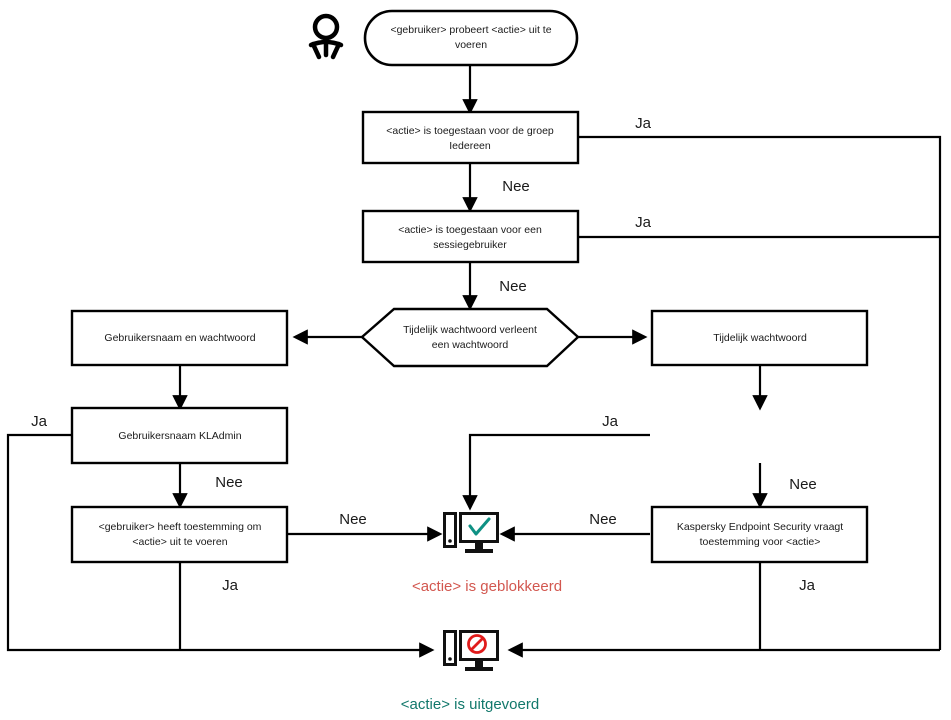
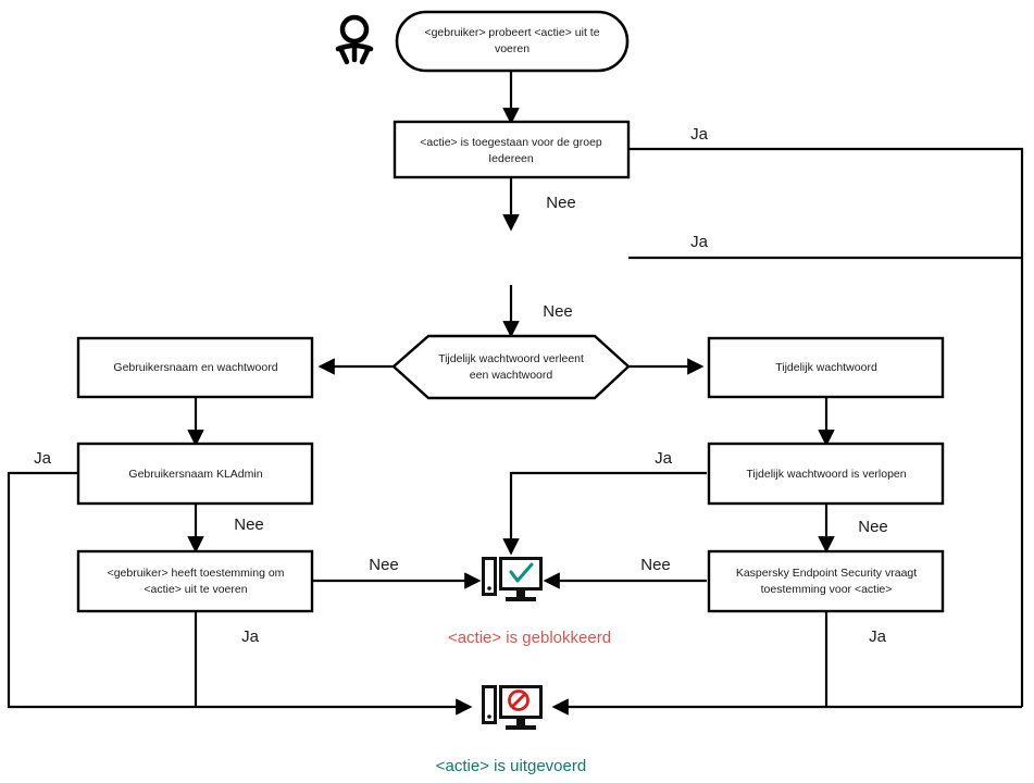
  <gebruiker> probeert <actie> uit te
  voeren
  <actie> is toegestaan voor de groep
  Iedereen
- <actie> is toegestaan voor een
- sessiegebruiker
  Tijdelijk wachtwoord verleent
  een wachtwoord
  Gebruikersnaam en wachtwoord
  Gebruikersnaam KLAdmin
  <gebruiker> heeft toestemming om
  <actie> uit te voeren
  Tijdelijk wachtwoord
+ Tijdelijk wachtwoord is verlopen
  Kaspersky Endpoint Security vraagt
  toestemming voor <actie>
  Ja
  Nee
  Ja
  Nee
  Nee
  Ja
  Nee
  Ja
  Ja
  Nee
  Nee
  Ja
  <actie> is geblokkeerd
  <actie> is uitgevoerd
